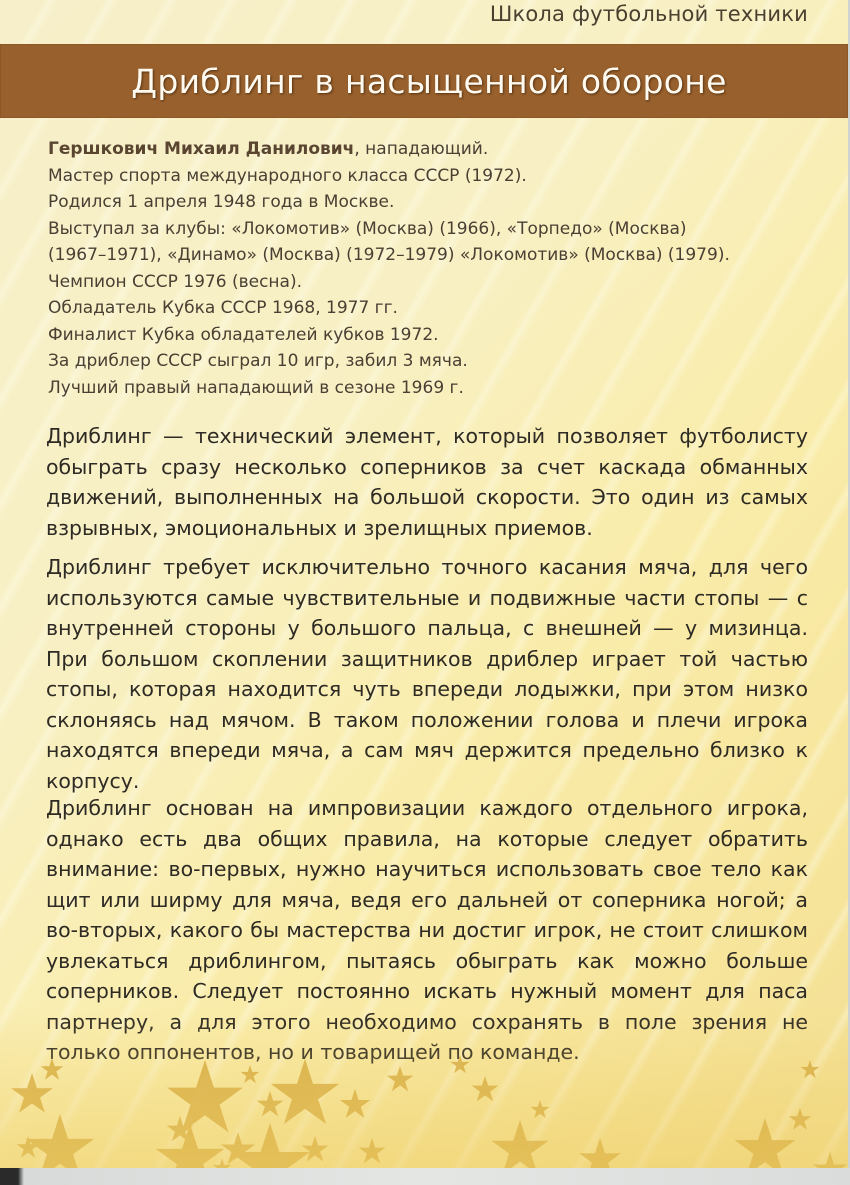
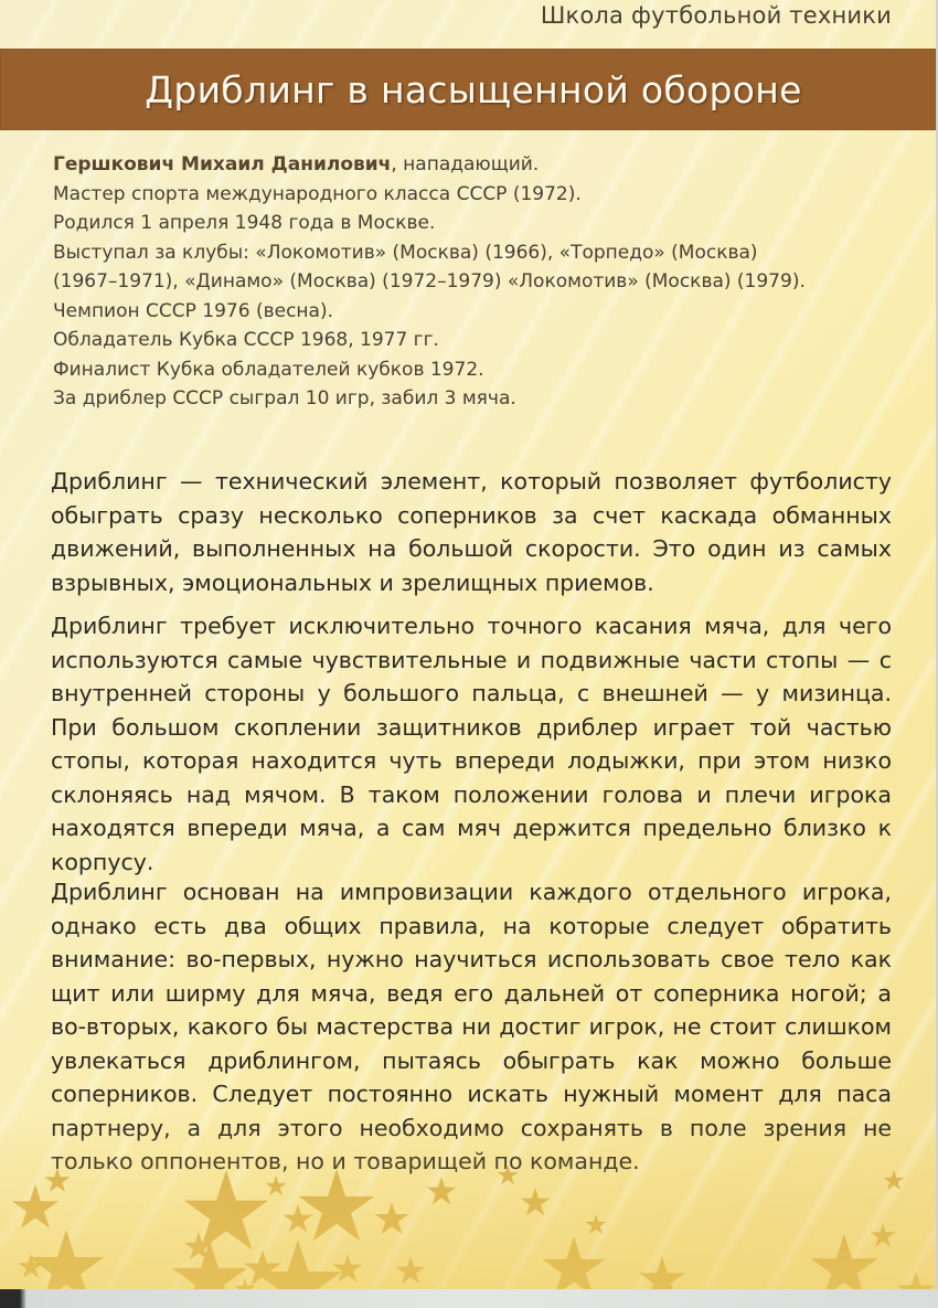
  Школа футбольной техники
  Дриблинг в насыщенной обороне
  Гершкович Михаил Данилович, нападающий.
  Мастер спорта международного класса СССР (1972).
  Родился 1 апреля 1948 года в Москве.
  Выступал за клубы: «Локомотив» (Москва) (1966), «Торпедо» (Москва)
  (1967–1971), «Динамо» (Москва) (1972–1979) «Локомотив» (Москва) (1979).
  Чемпион СССР 1976 (весна).
  Обладатель Кубка СССР 1968, 1977 гг.
  Финалист Кубка обладателей кубков 1972.
  За дриблер СССР сыграл 10 игр, забил 3 мяча.
- Лучший правый нападающий в сезоне 1969 г.
  Дриблинг — технический элемент, который позволяет футболисту обыграть сразу несколько соперников за счет каскада обманных движений, выполненных на большой скорости. Это один из самых взрывных, эмоциональных и зрелищных приемов.
  Дриблинг требует исключительно точного касания мяча, для чего используются самые чувствительные и подвижные части стопы — с внутренней стороны у большого пальца, с внешней — у мизинца. При большом скоплении защитников дриблер играет той частью стопы, которая находится чуть впереди лодыжки, при этом низко склоняясь над мячом. В таком положении голова и плечи игрока находятся впереди мяча, а сам мяч держится предельно близко к корпусу.
  Дриблинг основан на импровизации каждого отдельного игрока, однако есть два общих правила, на которые следует обратить внимание: во-первых, нужно научиться использовать свое тело как щит или ширму для мяча, ведя его дальней от соперника ногой; а во-вторых, какого бы мастерства ни достиг игрок, не стоит слишком увлекаться дриблингом, пытаясь обыграть как можно больше соперников. Следует постоянно искать нужный момент для паса
